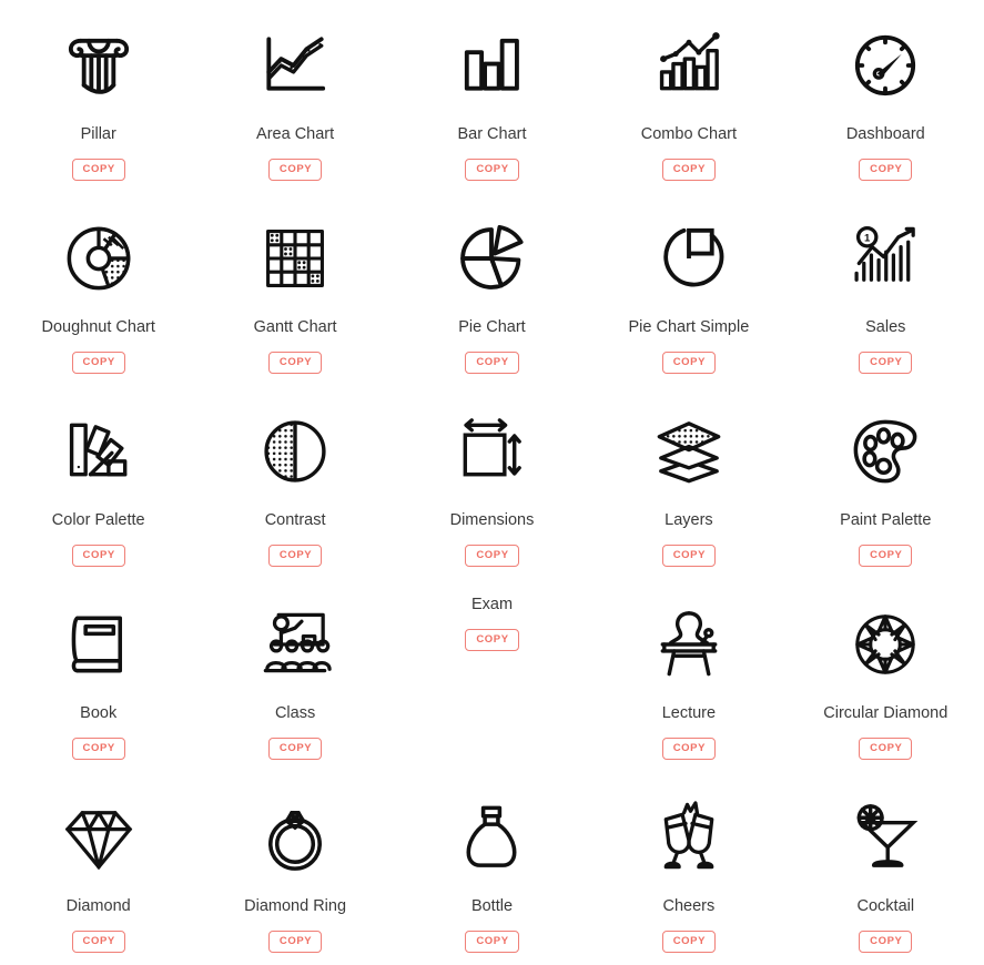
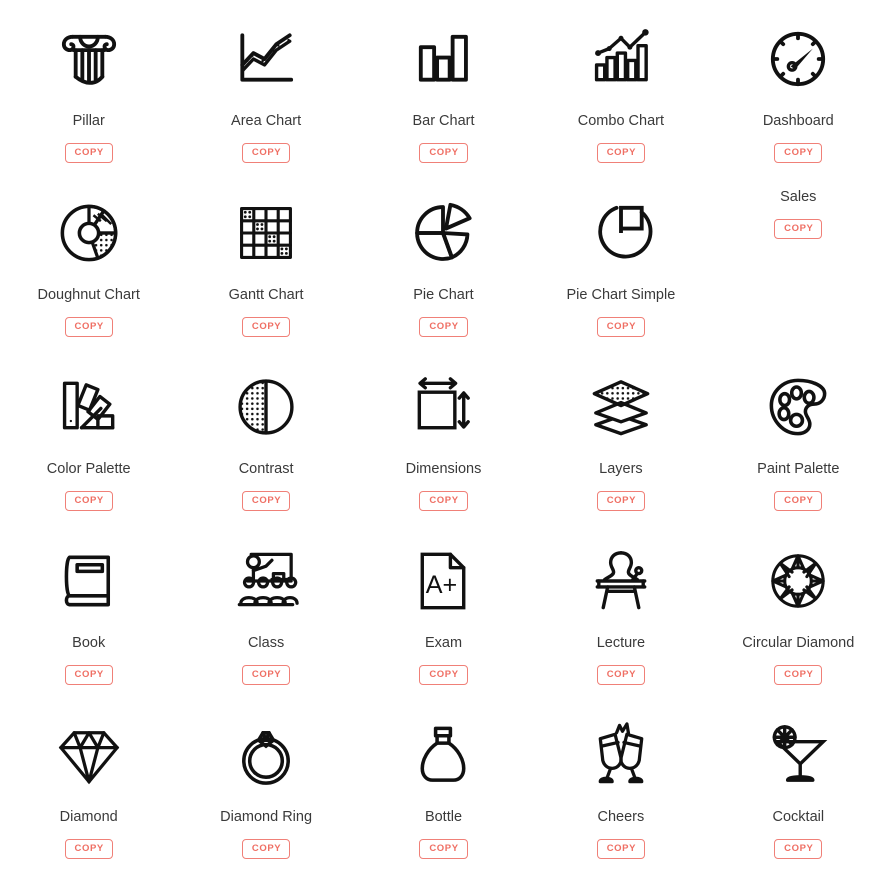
  Pillar
  COPY
  Area Chart
  COPY
  Bar Chart
  COPY
  Combo Chart
  COPY
  Dashboard
  COPY
  Doughnut Chart
  COPY
  Gantt Chart
  COPY
  Pie Chart
  COPY
  Pie Chart Simple
  COPY
- 1
  Sales
  COPY
  Color Palette
  COPY
  Contrast
  COPY
  Dimensions
  COPY
  Layers
  COPY
  Paint Palette
  COPY
  Book
  COPY
  Class
  COPY
+ A+
  Exam
  COPY
  Lecture
  COPY
  Circular Diamond
  COPY
  Diamond
  COPY
  Diamond Ring
  COPY
  Bottle
  COPY
  Cheers
  COPY
  Cocktail
  COPY
